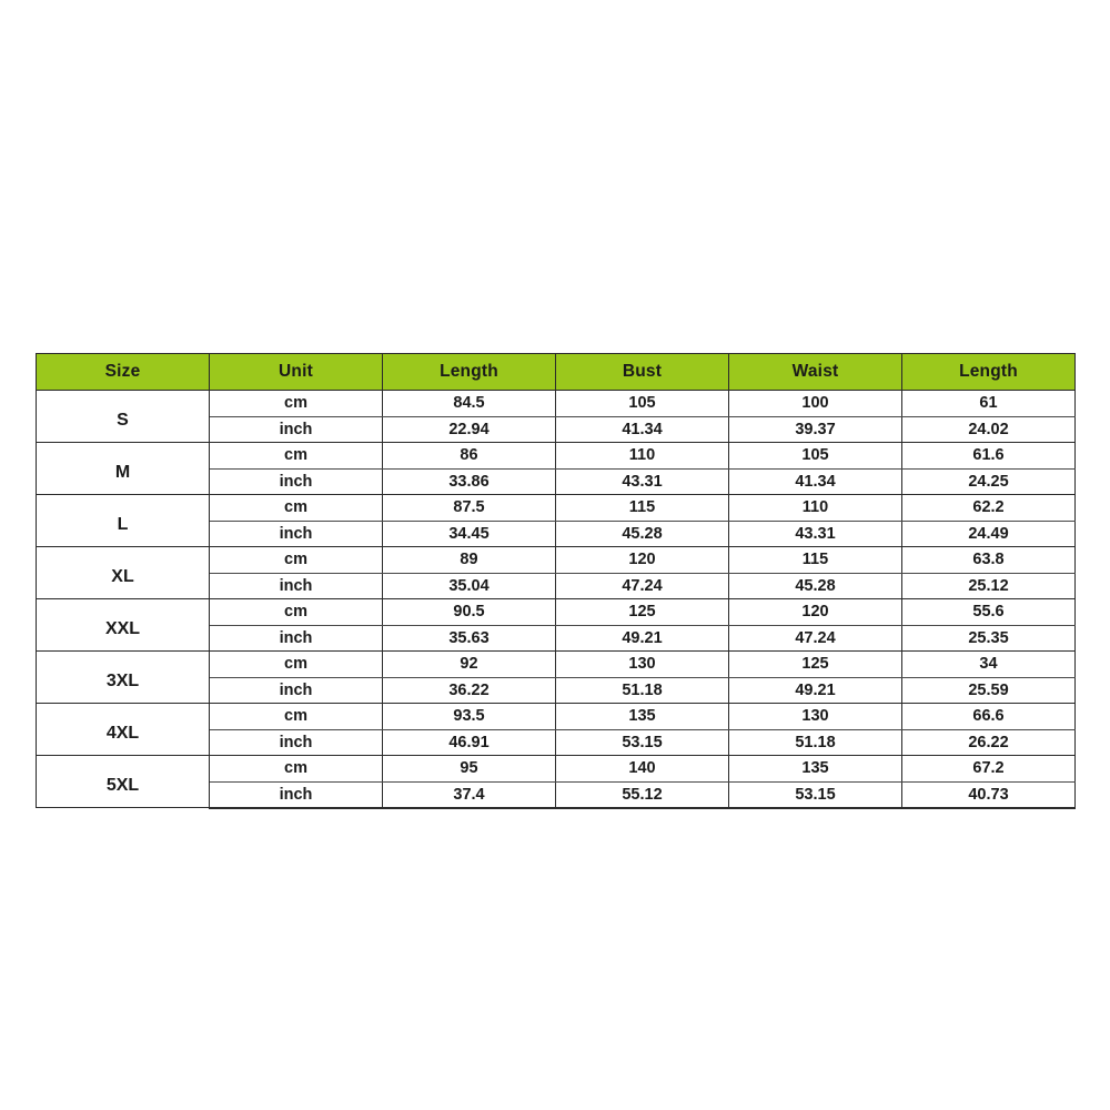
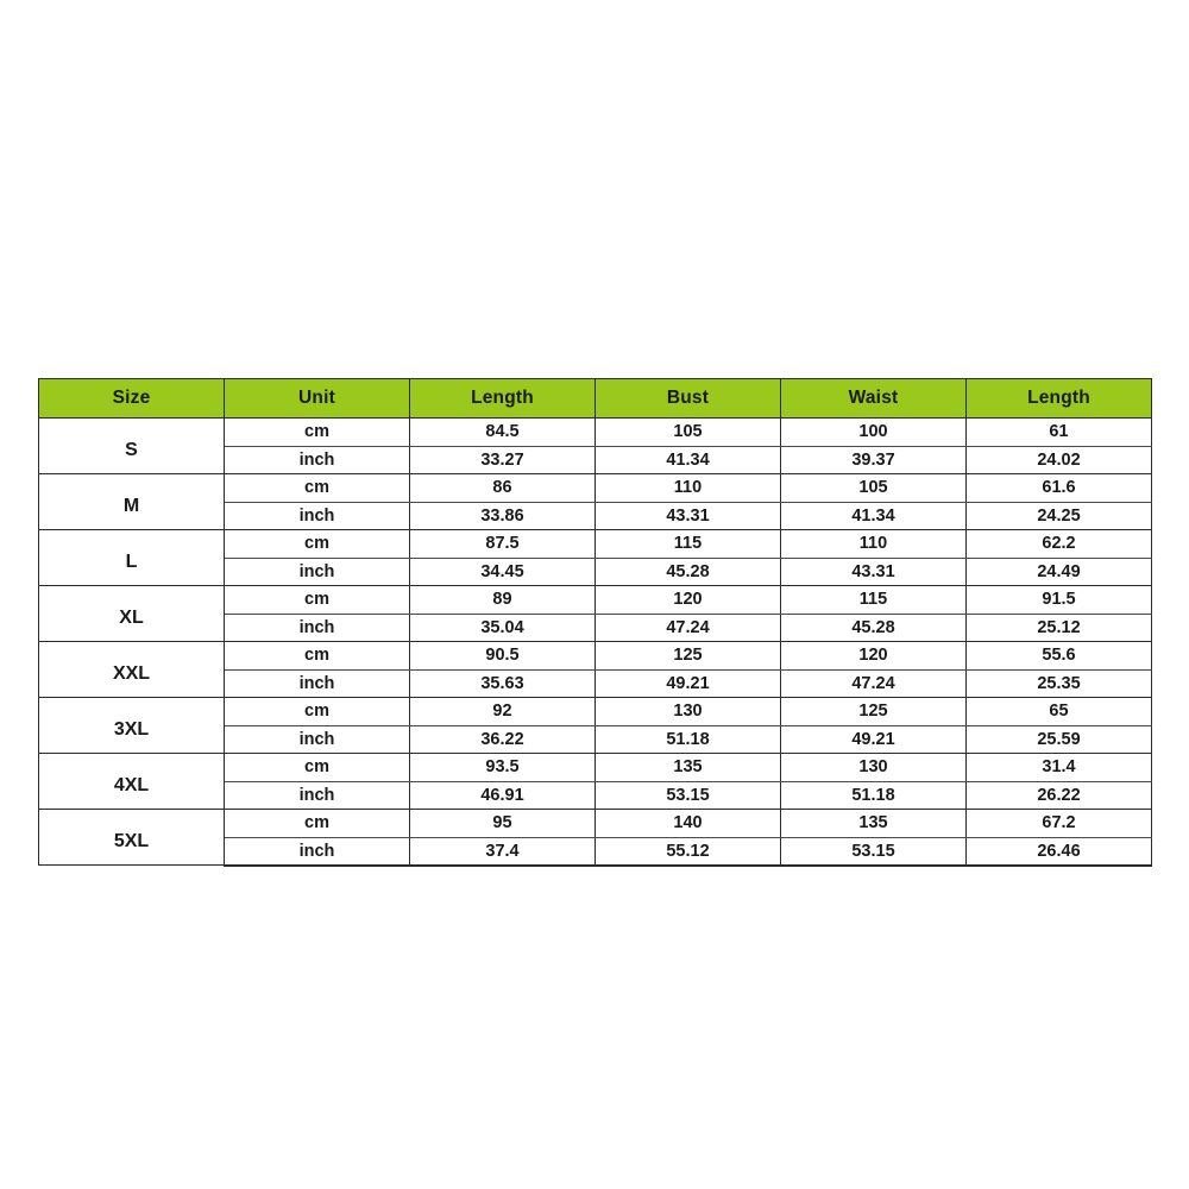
  Size	Unit	Length	Bust	Waist	Length
  S	cm	84.5	105	100	61
- inch	22.94	41.34	39.37	24.02
+ inch	33.27	41.34	39.37	24.02
  M	cm	86	110	105	61.6
  inch	33.86	43.31	41.34	24.25
  L	cm	87.5	115	110	62.2
  inch	34.45	45.28	43.31	24.49
- XL	cm	89	120	115	63.8
+ XL	cm	89	120	115	91.5
  inch	35.04	47.24	45.28	25.12
  XXL	cm	90.5	125	120	55.6
  inch	35.63	49.21	47.24	25.35
- 3XL	cm	92	130	125	34
+ 3XL	cm	92	130	125	65
  inch	36.22	51.18	49.21	25.59
- 4XL	cm	93.5	135	130	66.6
+ 4XL	cm	93.5	135	130	31.4
  inch	46.91	53.15	51.18	26.22
  5XL	cm	95	140	135	67.2
- inch	37.4	55.12	53.15	40.73
+ inch	37.4	55.12	53.15	26.46
